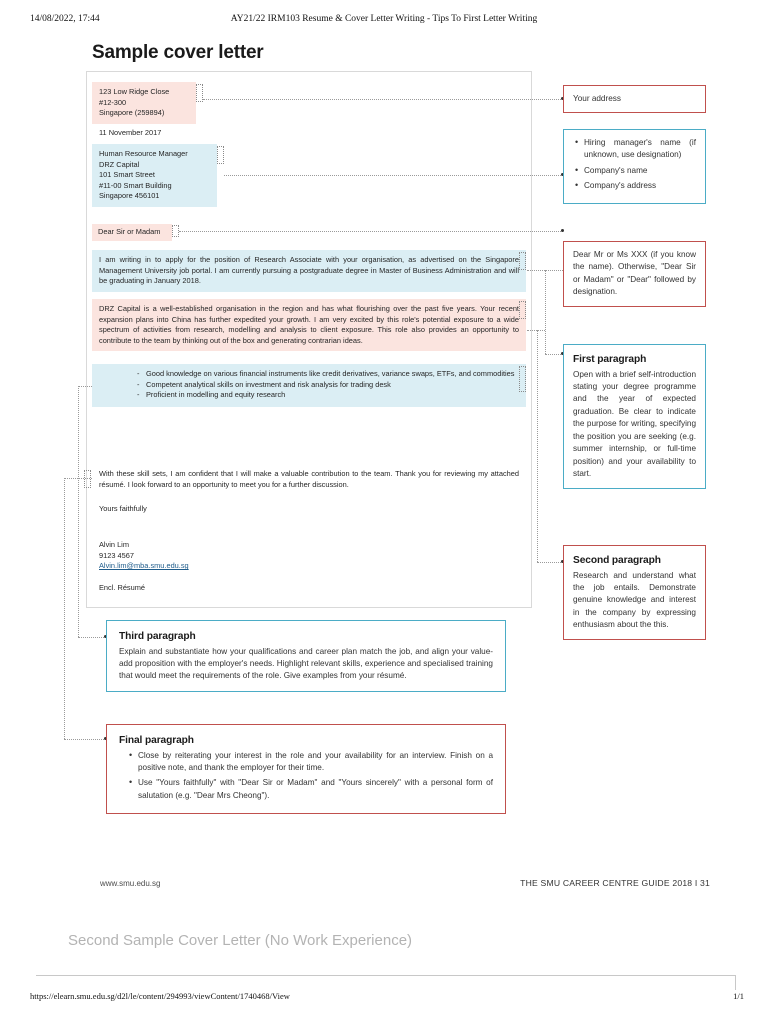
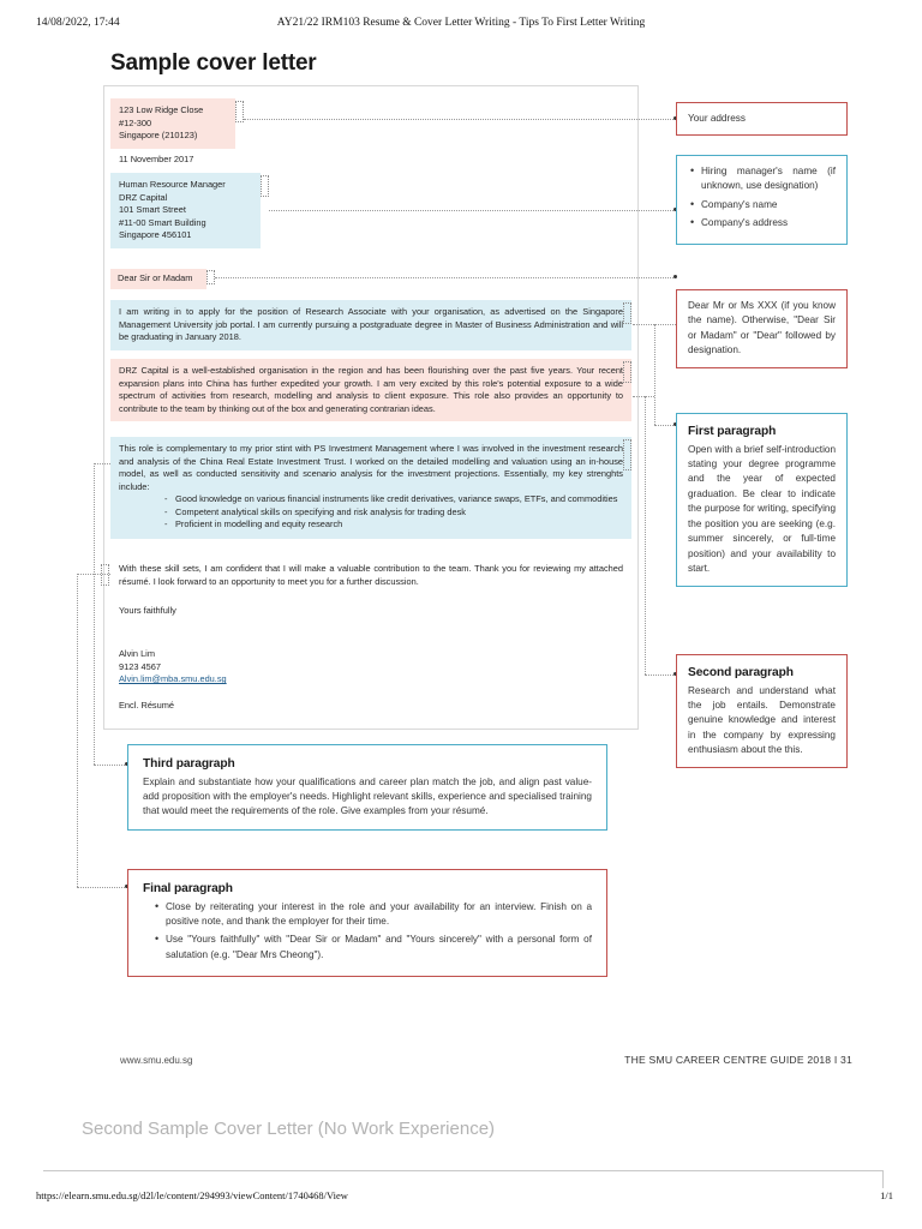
  14/08/2022, 17:44
  AY21/22 IRM103 Resume & Cover Letter Writing - Tips To First Letter Writing
  Sample cover letter
  123 Low Ridge Close
  #12-300
- Singapore (259894)
+ Singapore (210123)
  11 November 2017
  Human Resource Manager
  DRZ Capital
  101 Smart Street
  #11-00 Smart Building
  Singapore 456101
  Dear Sir or Madam
  I am writing in to apply for the position of Research Associate with your organisation, as advertised on the Singapore Management University job portal. I am currently pursuing a postgraduate degree in Master of Business Administration and will be graduating in January 2018.
- DRZ Capital is a well-established organisation in the region and has what flourishing over the past five years. Your recent expansion plans into China has further expedited your growth. I am very excited by this role's potential exposure to a wide spectrum of activities from research, modelling and analysis to client exposure. This role also provides an opportunity to contribute to the team by thinking out of the box and generating contrarian ideas.
+ DRZ Capital is a well-established organisation in the region and has been flourishing over the past five years. Your recent expansion plans into China has further expedited your growth. I am very excited by this role's potential exposure to a wide spectrum of activities from research, modelling and analysis to client exposure. This role also provides an opportunity to contribute to the team by thinking out of the box and generating contrarian ideas.
+ This role is complementary to my prior stint with PS Investment Management where I was involved in the investment research and analysis of the China Real Estate Investment Trust. I worked on the detailed modelling and valuation using an in-house model, as well as conducted sensitivity and scenario analysis for the investment projections. Essentially, my key strenghts include:
  Good knowledge on various financial instruments like credit derivatives, variance swaps, ETFs, and commodities
- Competent analytical skills on investment and risk analysis for trading desk
+ Competent analytical skills on specifying and risk analysis for trading desk
  Proficient in modelling and equity research
  With these skill sets, I am confident that I will make a valuable contribution to the team. Thank you for reviewing my attached résumé. I look forward to an opportunity to meet you for a further discussion.
  Yours faithfully
  Alvin Lim
  9123 4567
  Alvin.lim@mba.smu.edu.sg
  Encl. Résumé
  Your address
  Hiring manager's name (if unknown, use designation)
  Company's name
  Company's address
  Dear Mr or Ms XXX (if you know the name). Otherwise, "Dear Sir or Madam" or "Dear" followed by designation.
  First paragraph
- Open with a brief self-introduction stating your degree programme and the year of expected graduation. Be clear to indicate the purpose for writing, specifying the position you are seeking (e.g. summer internship, or full-time position) and your availability to start.
+ Open with a brief self-introduction stating your degree programme and the year of expected graduation. Be clear to indicate the purpose for writing, specifying the position you are seeking (e.g. summer sincerely, or full-time position) and your availability to start.
  Second paragraph
  Research and understand what the job entails. Demonstrate genuine knowledge and interest in the company by expressing enthusiasm about the this.
  Third paragraph
- Explain and substantiate how your qualifications and career plan match the job, and align your value-add proposition with the employer's needs. Highlight relevant skills, experience and specialised training that would meet the requirements of the role. Give examples from your résumé.
+ Explain and substantiate how your qualifications and career plan match the job, and align past value-add proposition with the employer's needs. Highlight relevant skills, experience and specialised training that would meet the requirements of the role. Give examples from your résumé.
  Final paragraph
  Close by reiterating your interest in the role and your availability for an interview. Finish on a positive note, and thank the employer for their time.
  Use "Yours faithfully" with "Dear Sir or Madam" and "Yours sincerely" with a personal form of salutation (e.g. "Dear Mrs Cheong").
  www.smu.edu.sg
  THE SMU CAREER CENTRE GUIDE 2018 I 31
  Second Sample Cover Letter (No Work Experience)
  https://elearn.smu.edu.sg/d2l/le/content/294993/viewContent/1740468/View
  1/1
